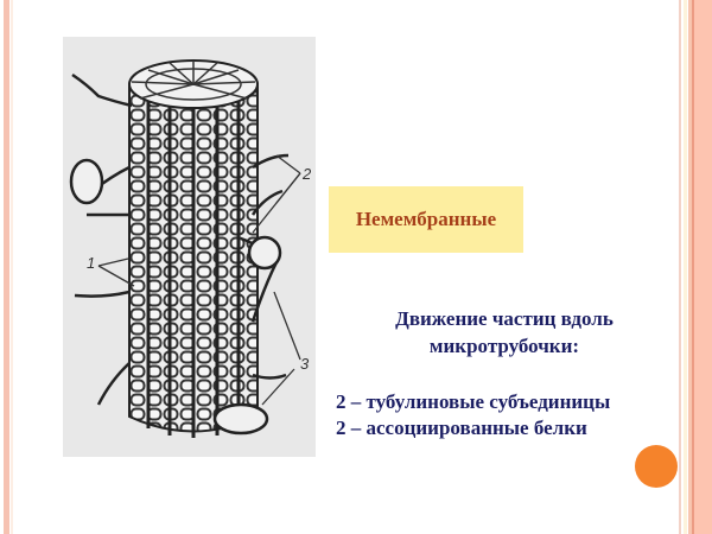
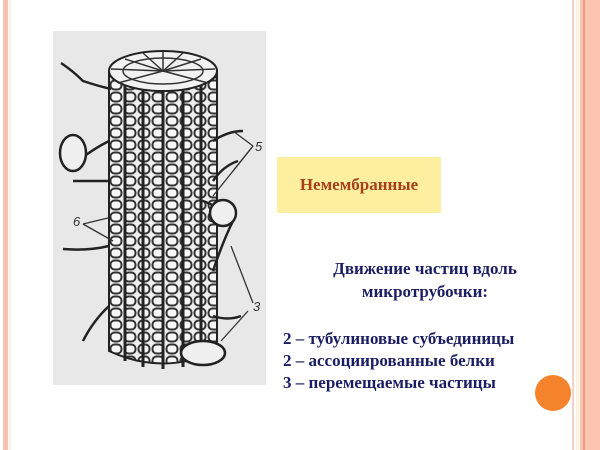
- 2
+ 5
- 1
+ 6
  3
  Немембранные
  Движение частиц вдоль
  микротрубочки:
  2 – тубулиновые субъединицы
  2 – ассоциированные белки
+ 3 – перемещаемые частицы
